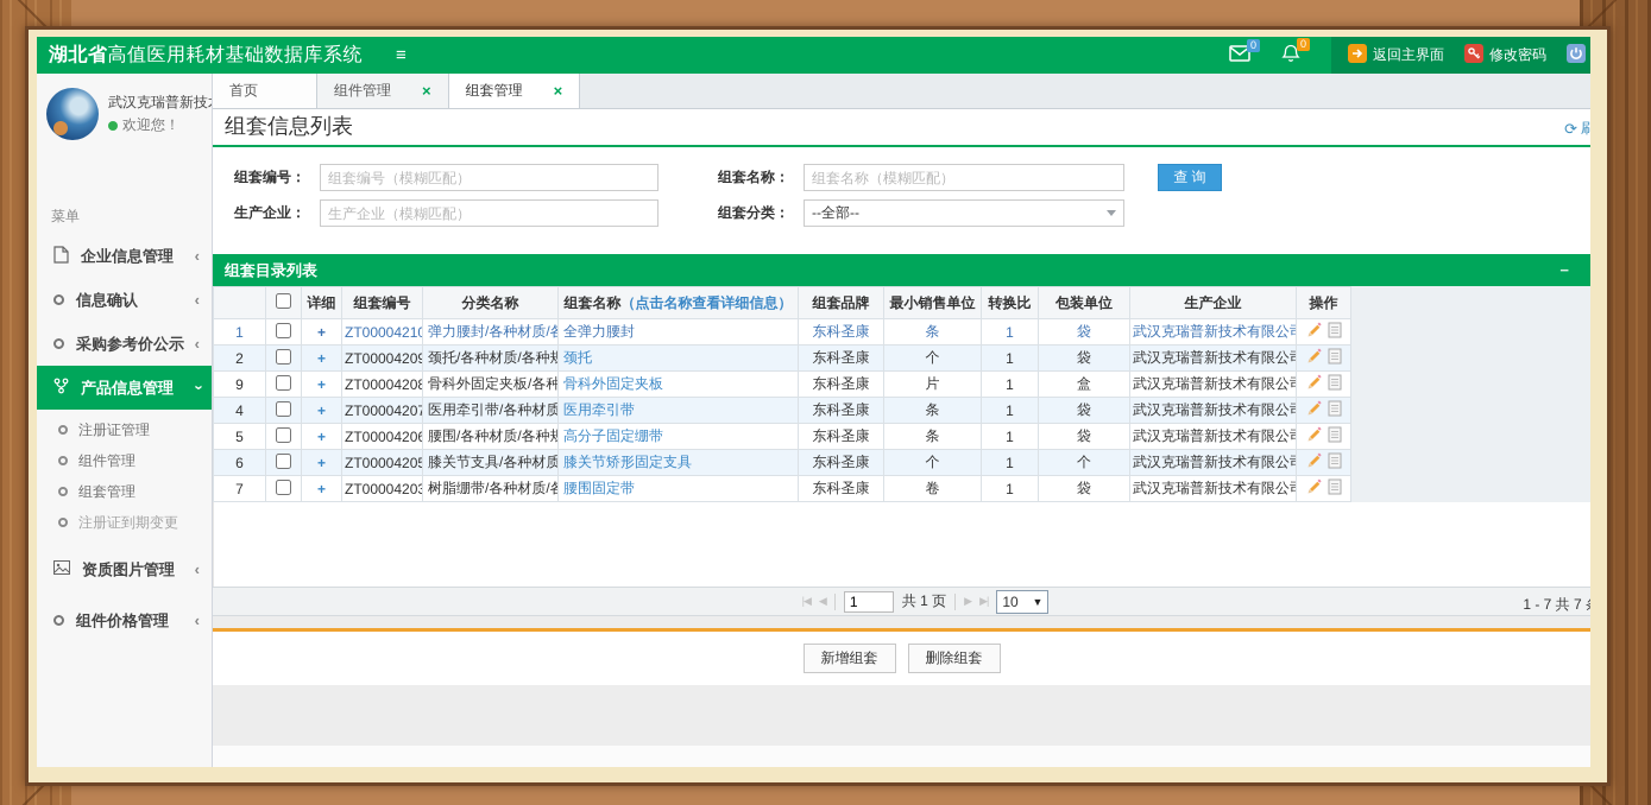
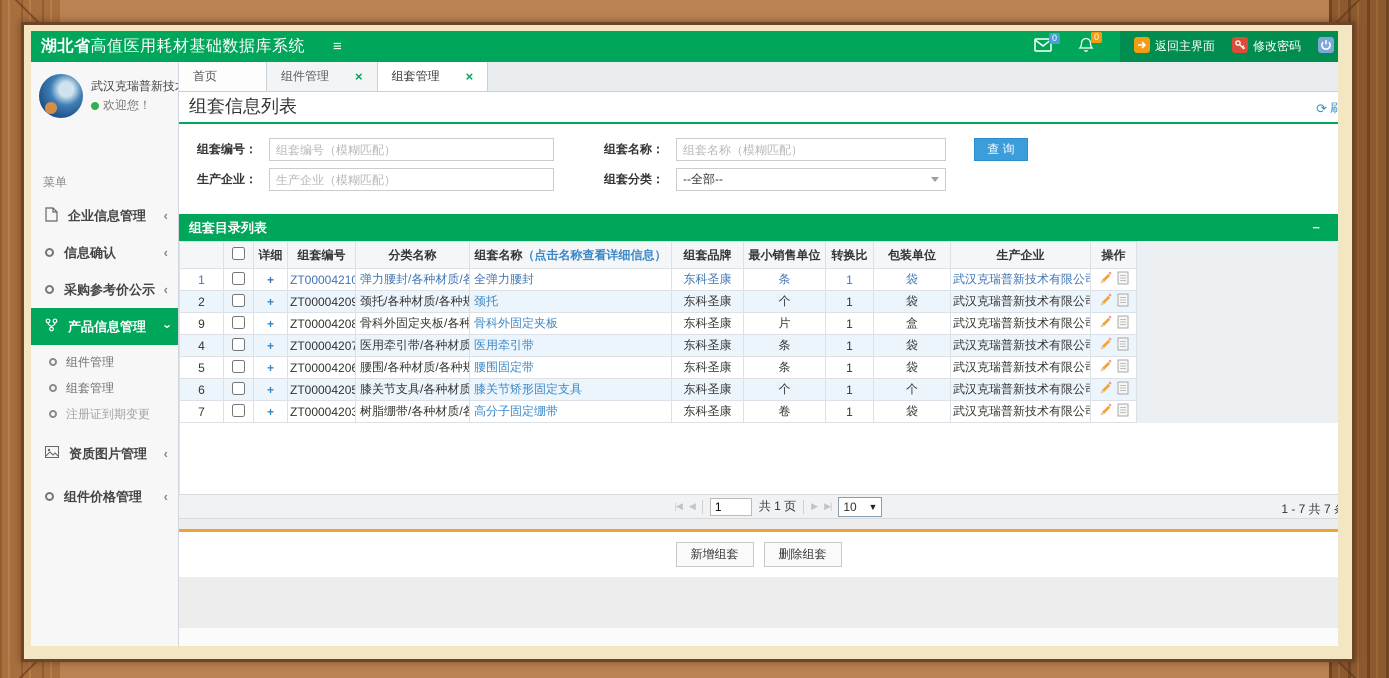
  湖北省高值医用耗材基础数据库系统
  ≡
  0
  0
  返回主界面
  修改密码
  武汉克瑞普新技
  欢迎您！
  菜单
  企业信息管理
  ‹
  信息确认
  ‹
  采购参考价公示
  ‹
  产品信息管理
- 注册证管理
  组件管理
  组套管理
  注册证到期变更
  资质图片管理
  ‹
  组件价格管理
  ‹
  首页
  组件管理
  ×
  组套管理
  ×
  组套信息列表
  ⟳
  组套编号：
  组套编号（模糊匹配）
  组套名称：
  组套名称（模糊匹配）
  查 询
  生产企业：
  生产企业（模糊匹配）
  组套分类：
  --全部--
  组套目录列表
  −
  		详细	组套编号	分类名称	组套名称（点击名称查看详细信息）	组套品牌	最小销售单位	转换比	包装单位	生产企业	操作
  1		+	ZT00004210	弹力腰封/各种材质/各	全弹力腰封	东科圣康	条	1	袋	武汉克瑞普新技术有限公
  2		+	ZT00004209	颈托/各种材质/各种规	颈托	东科圣康	个	1	袋	武汉克瑞普新技术有限公
  9		+	ZT00004208	骨科外固定夹板/各种	骨科外固定夹板	东科圣康	片	1	盒	武汉克瑞普新技术有限公
  4		+	ZT00004207	医用牵引带/各种材质	医用牵引带	东科圣康	条	1	袋	武汉克瑞普新技术有限公
- 5		+	ZT00004206	腰围/各种材质/各种规	高分子固定绷带	东科圣康	条	1	袋	武汉克瑞普新技术有限公
+ 5		+	ZT00004206	腰围/各种材质/各种规	腰围固定带	东科圣康	条	1	袋	武汉克瑞普新技术有限公
  6		+	ZT00004205	膝关节支具/各种材质	膝关节矫形固定支具	东科圣康	个	1	个	武汉克瑞普新技术有限公
- 7		+	ZT00004203	树脂绷带/各种材质/各	腰围固定带	东科圣康	卷	1	袋	武汉克瑞普新技术有限公
+ 7		+	ZT00004203	树脂绷带/各种材质/各	高分子固定绷带	东科圣康	卷	1	袋	武汉克瑞普新技术有限公
  |◀
  ◀
  1
  共 1 页
  ▶
  ▶|
  10
  ▼
  1 - 7 共 7
  新增组套
  删除组套
